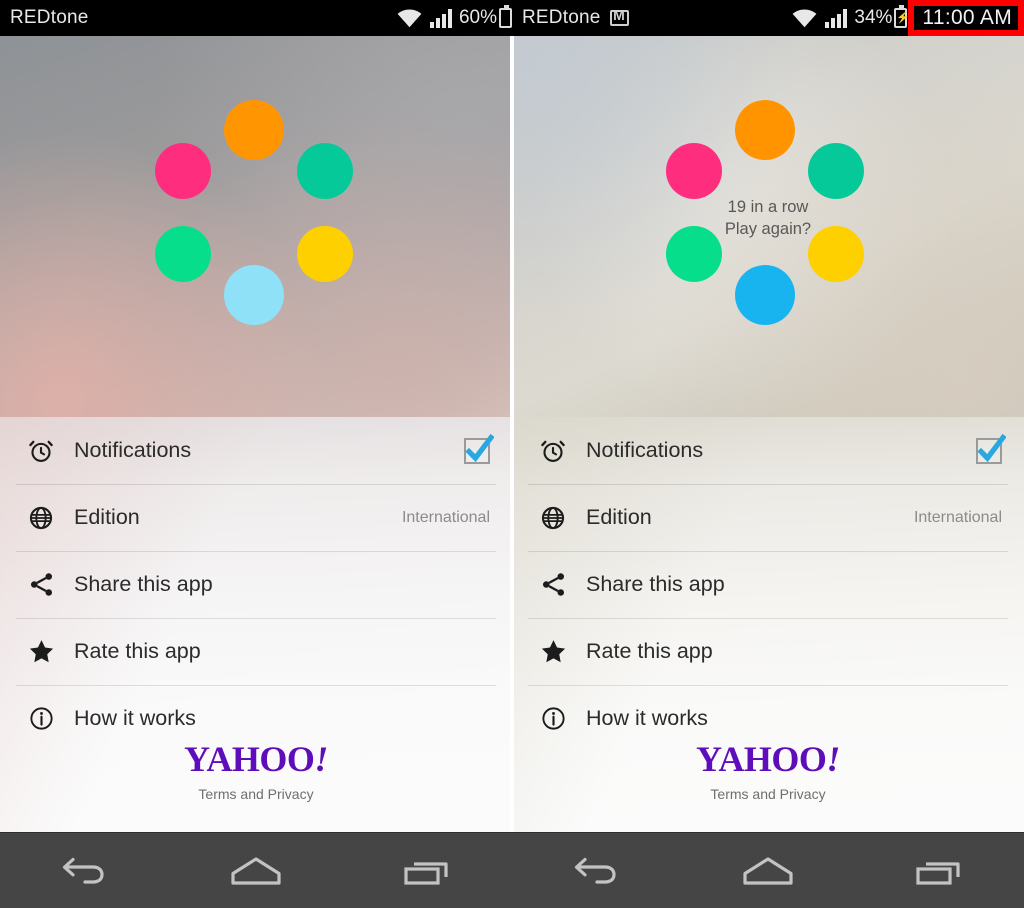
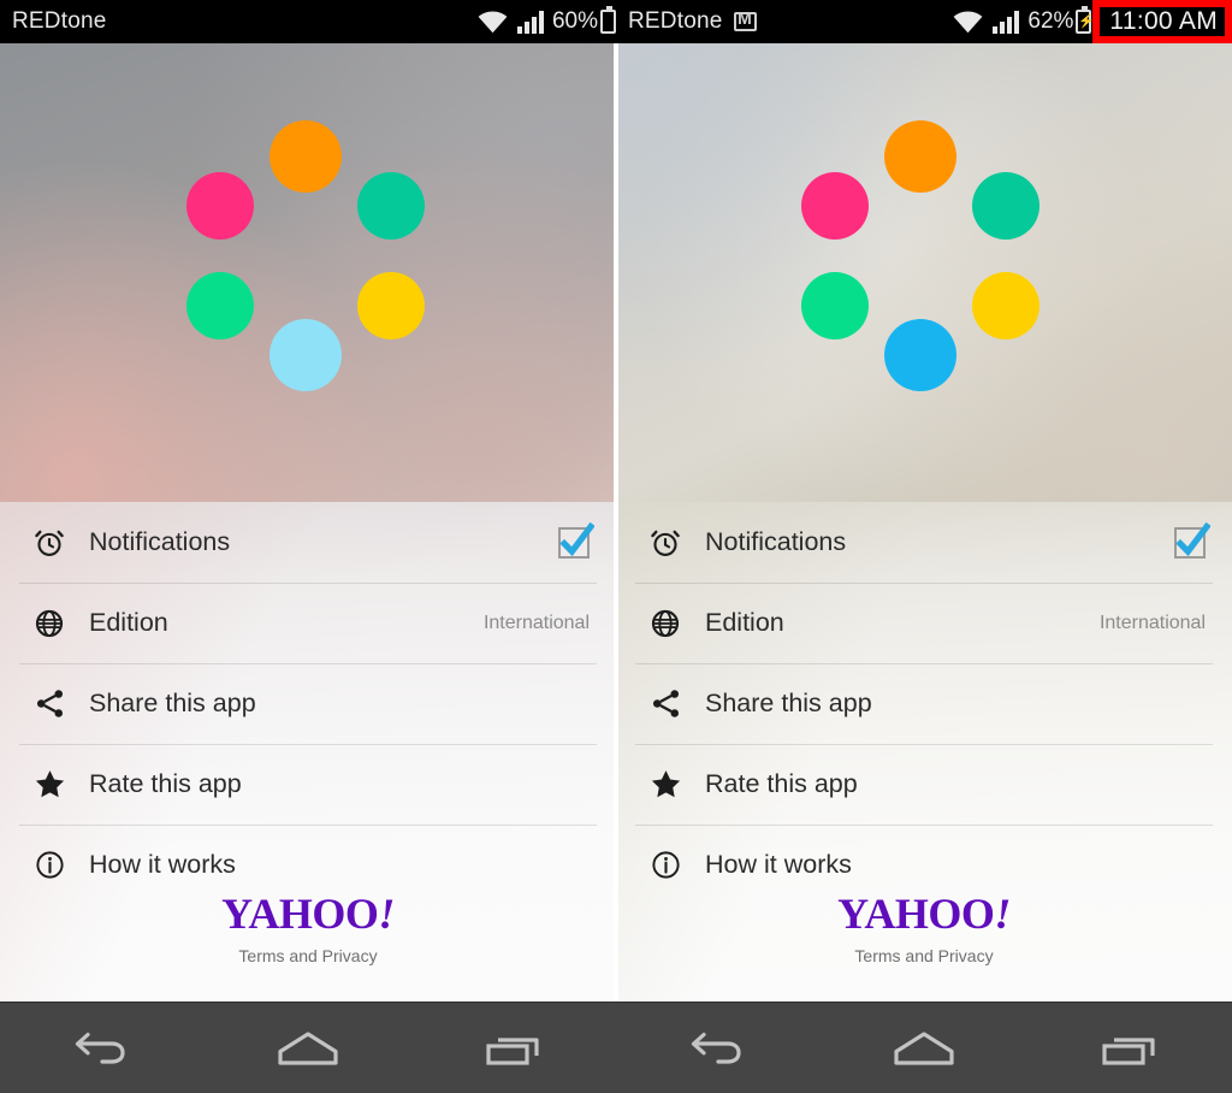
  REDtone
  60%
  Notifications
  Edition
  International
  Share this app
  Rate this app
  How it works
  YAHOO!
  Terms and Privacy
  REDtone
- 34%
+ 62%
  ⚡
  11:00 AM
- 19 in a row
- Play again?
  Notifications
  Edition
  International
  Share this app
  Rate this app
  How it works
  YAHOO!
  Terms and Privacy
